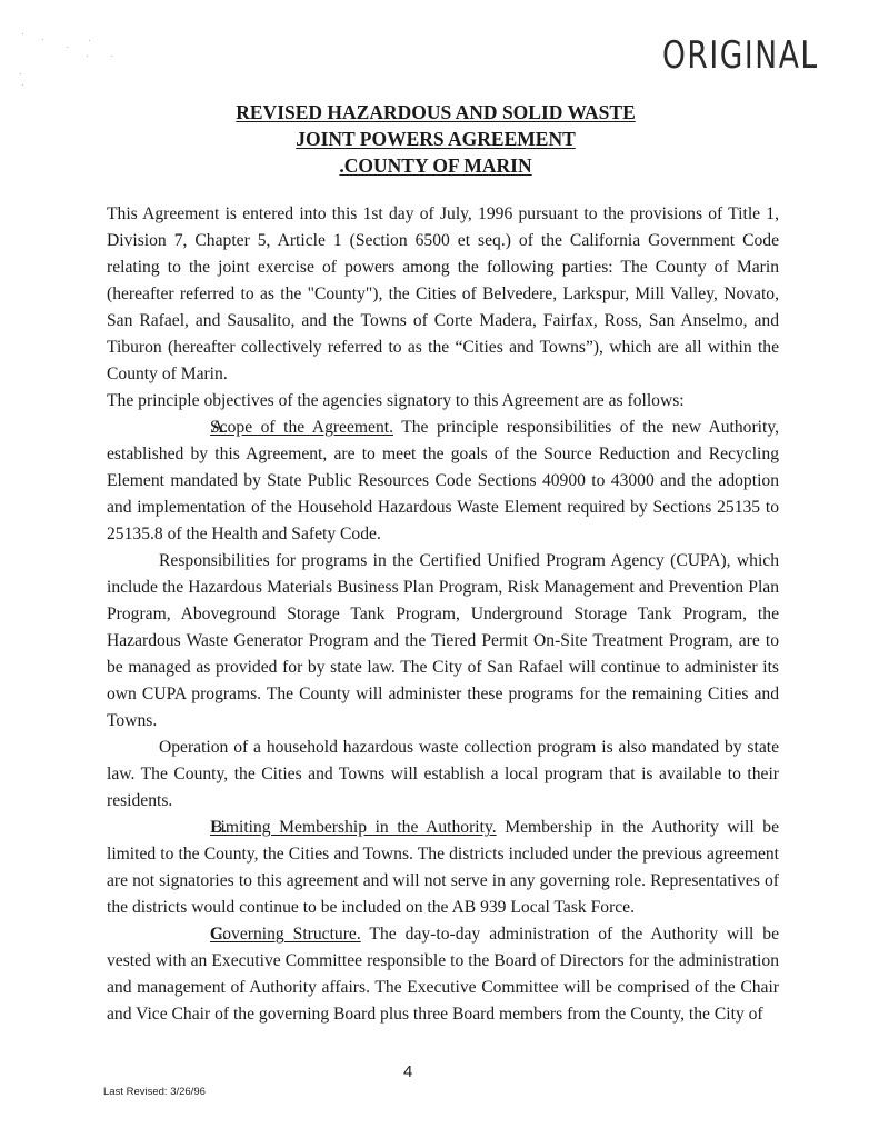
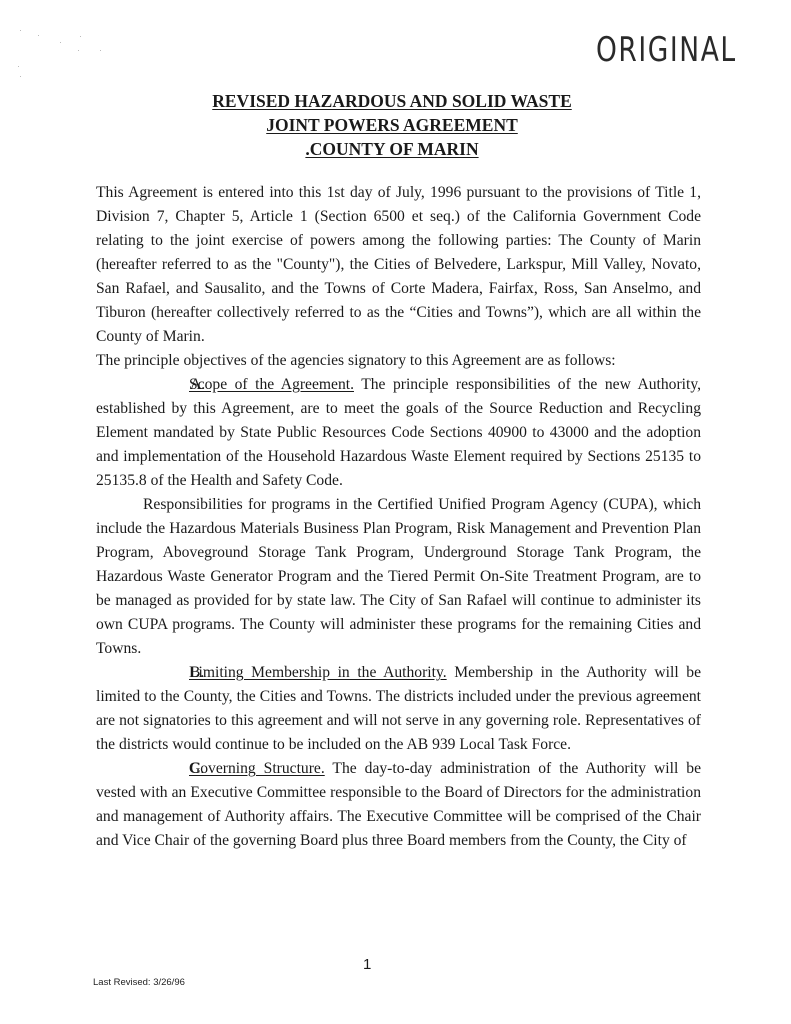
  ORIGINAL
  REVISED HAZARDOUS AND SOLID WASTE
  JOINT POWERS AGREEMENT
  .COUNTY OF MARIN
  This Agreement is entered into this 1st day of July, 1996 pursuant to the provisions of Title 1, Division 7, Chapter 5, Article 1 (Section 6500 et seq.) of the California Government Code relating to the joint exercise of powers among the following parties: The County of Marin (hereafter referred to as the "County"), the Cities of Belvedere, Larkspur, Mill Valley, Novato, San Rafael, and Sausalito, and the Towns of Corte Madera, Fairfax, Ross, San Anselmo, and Tiburon (hereafter collectively referred to as the “Cities and Towns”), which are all within the County of Marin.
  The principle objectives of the agencies signatory to this Agreement are as follows:
  A.Scope of the Agreement. The principle responsibilities of the new Authority, established by this Agreement, are to meet the goals of the Source Reduction and Recycling Element mandated by State Public Resources Code Sections 40900 to 43000 and the adoption and implementation of the Household Hazardous Waste Element required by Sections 25135 to 25135.8 of the Health and Safety Code.
  Responsibilities for programs in the Certified Unified Program Agency (CUPA), which include the Hazardous Materials Business Plan Program, Risk Management and Prevention Plan Program, Aboveground Storage Tank Program, Underground Storage Tank Program, the Hazardous Waste Generator Program and the Tiered Permit On-Site Treatment Program, are to be managed as provided for by state law. The City of San Rafael will continue to administer its own CUPA programs. The County will administer these programs for the remaining Cities and Towns.
- Operation of a household hazardous waste collection program is also mandated by state law. The County, the Cities and Towns will establish a local program that is available to their residents.
  B.Limiting Membership in the Authority. Membership in the Authority will be limited to the County, the Cities and Towns. The districts included under the previous agreement are not signatories to this agreement and will not serve in any governing role. Representatives of the districts would continue to be included on the AB 939 Local Task Force.
  C.Governing Structure. The day-to-day administration of the Authority will be vested with an Executive Committee responsible to the Board of Directors for the administration and management of Authority affairs. The Executive Committee will be comprised of the Chair and Vice Chair of the governing Board plus three Board members from the County, the City of
- 4
+ 1
  Last Revised: 3/26/96
